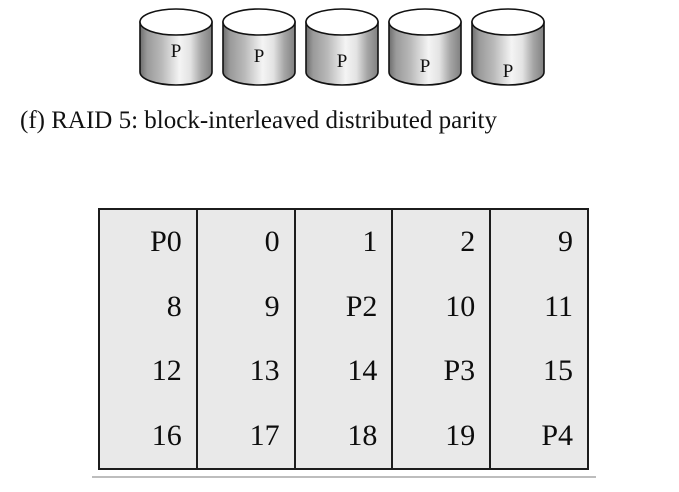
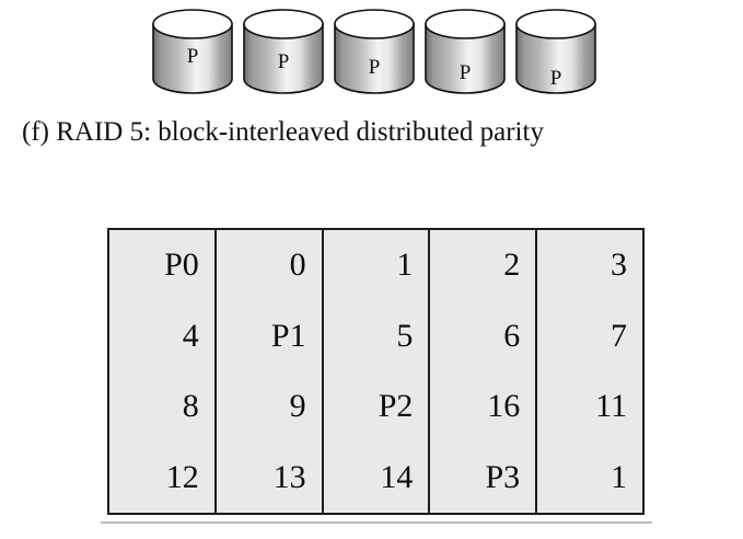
  P
  P
  P
  P
  P
  (f) RAID 5: block-interleaved distributed parity
- P0	0	1	2	9
+ P0	0	1	2	3
+ 4	P1	5	6	7
- 8	9	P2	10	11
+ 8	9	P2	16	11
- 12	13	14	P3	15
+ 12	13	14	P3	1
- 16	17	18	19	P4
